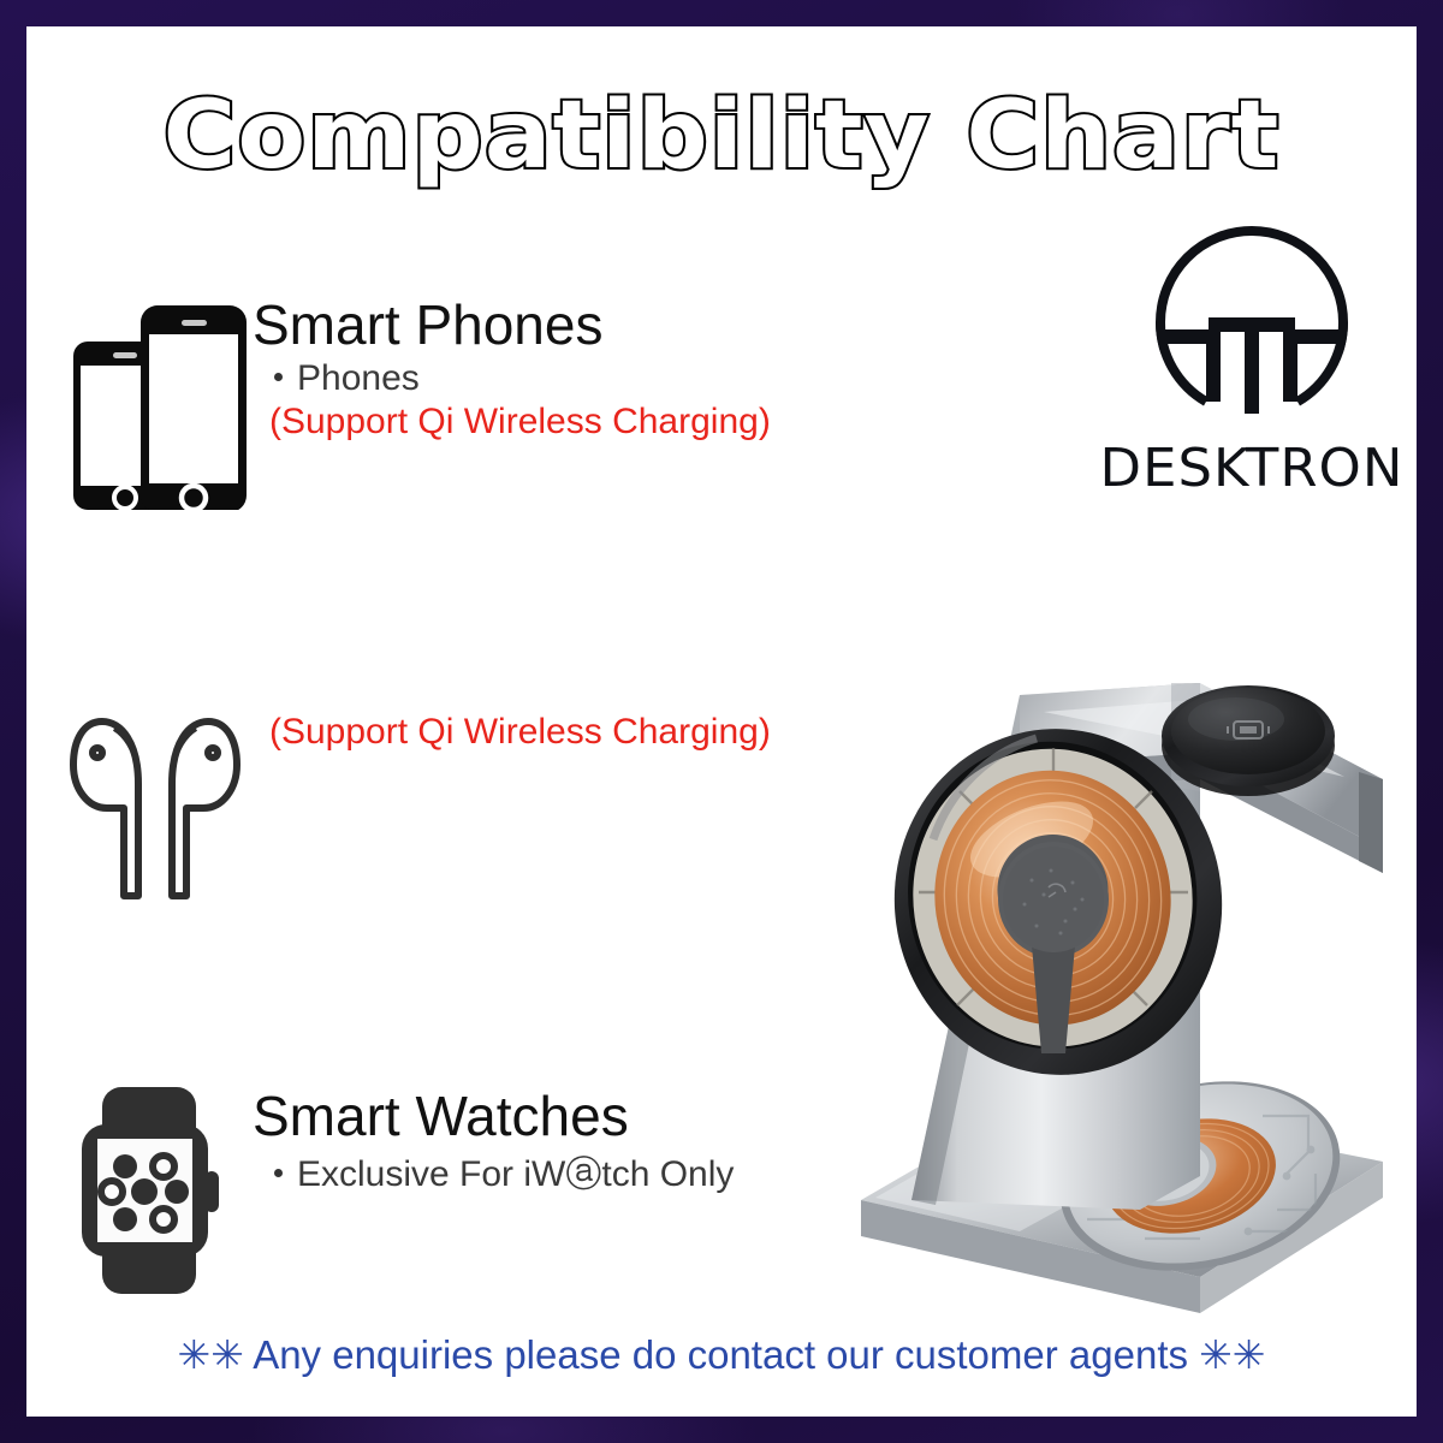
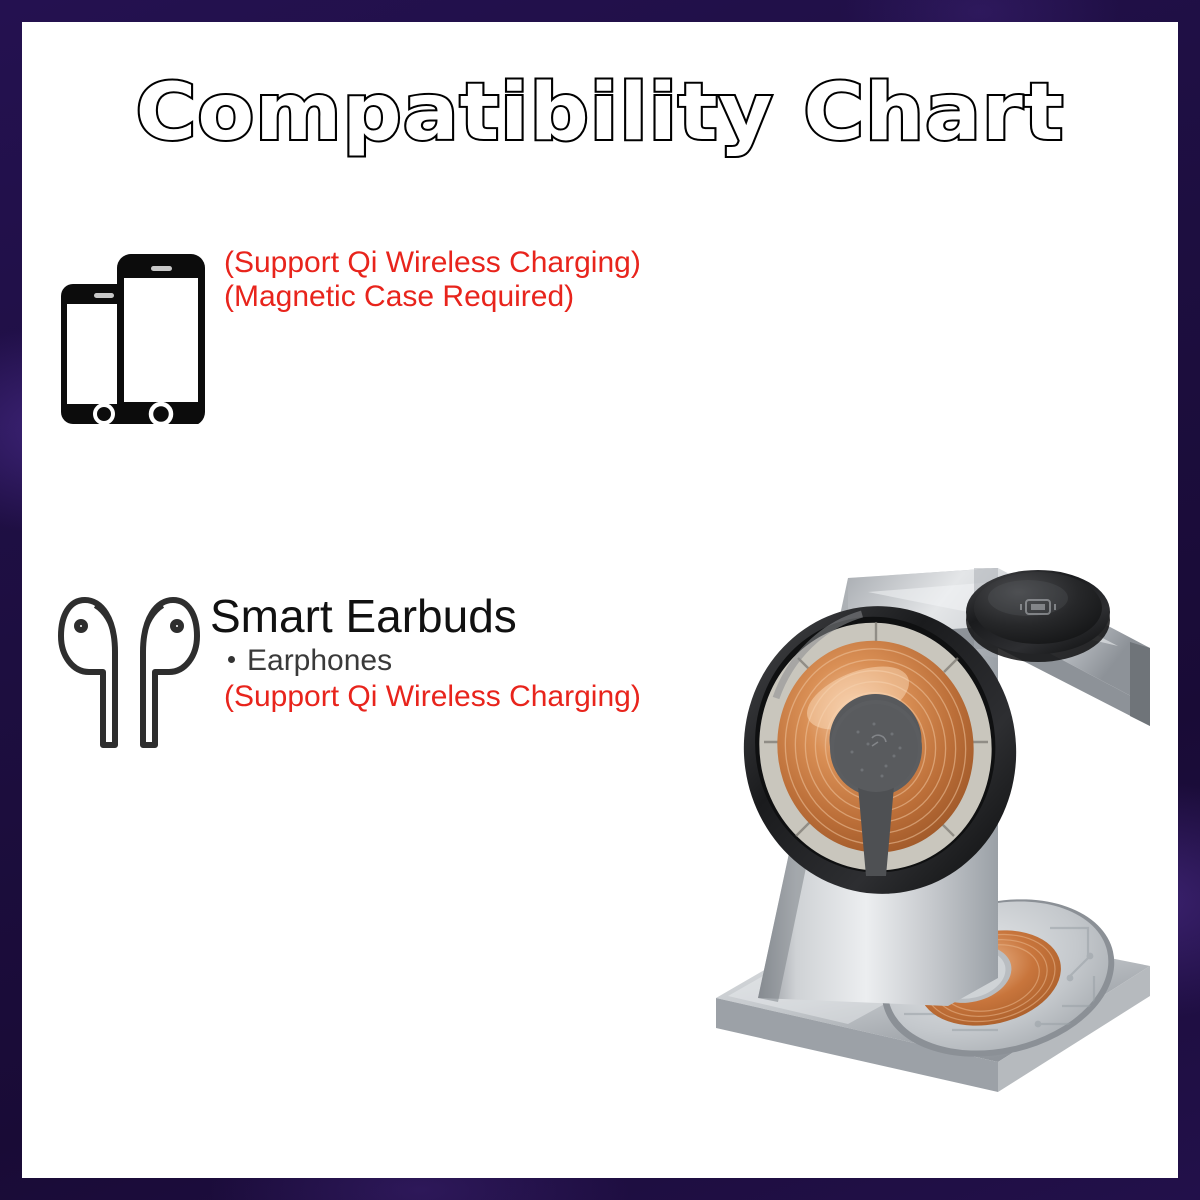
  Compatibility Chart
- DESKTRON
- Smart Phones
- Phones
  (Support Qi Wireless Charging)
+ (Magnetic Case Required)
+ Smart Earbuds
+ Earphones
  (Support Qi Wireless Charging)
- Smart Watches
- Exclusive For iWⓐtch Only
- ✳✳ Any enquiries please do contact our customer agents ✳✳
